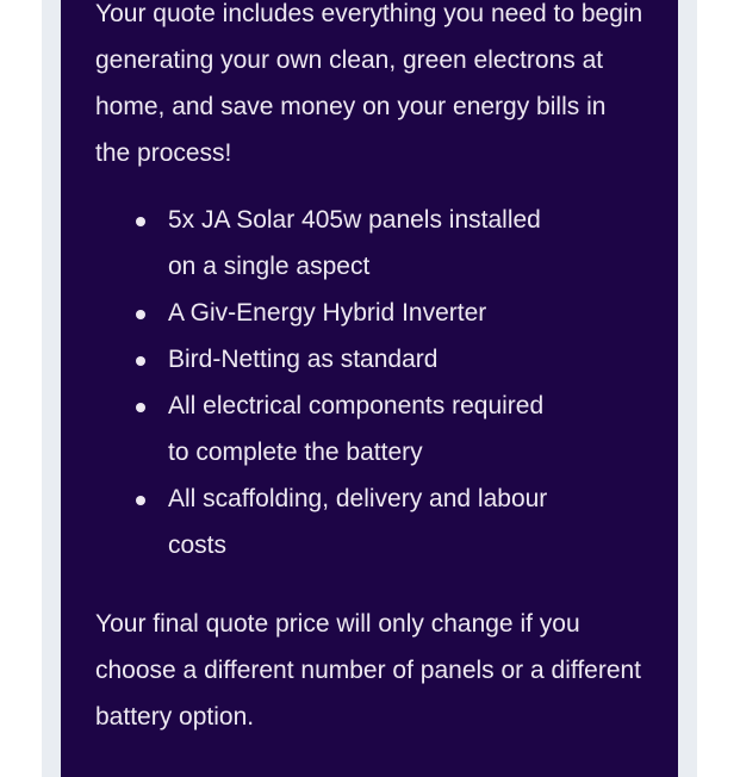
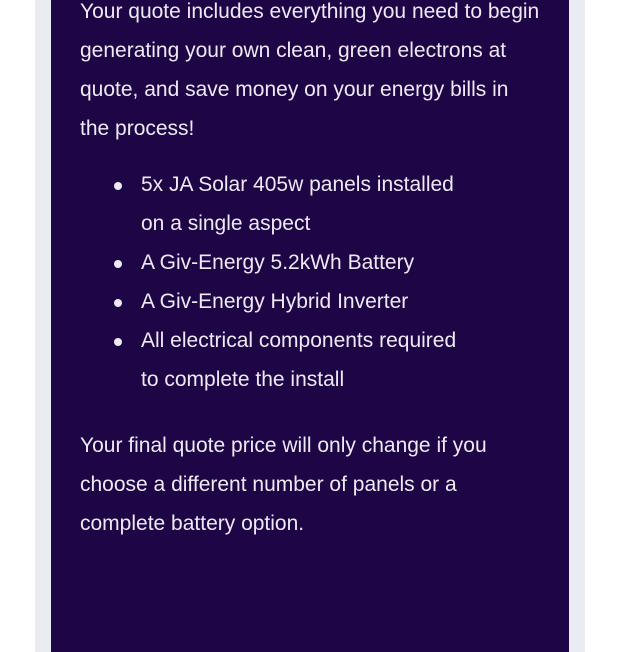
- Your quote includes everything you need to begin generating your own clean, green electrons at home, and save money on your energy bills in the process!
+ Your quote includes everything you need to begin generating your own clean, green electrons at quote, and save money on your energy bills in the process!
  5x JA Solar 405w panels installed on a single aspect
+ A Giv-Energy 5.2kWh Battery
  A Giv-Energy Hybrid Inverter
- Bird-Netting as standard
- All electrical components required to complete the battery
+ All electrical components required to complete the install
- All scaffolding, delivery and labour costs
- Your final quote price will only change if you choose a different number of panels or a different battery option.
+ Your final quote price will only change if you choose a different number of panels or a complete battery option.
